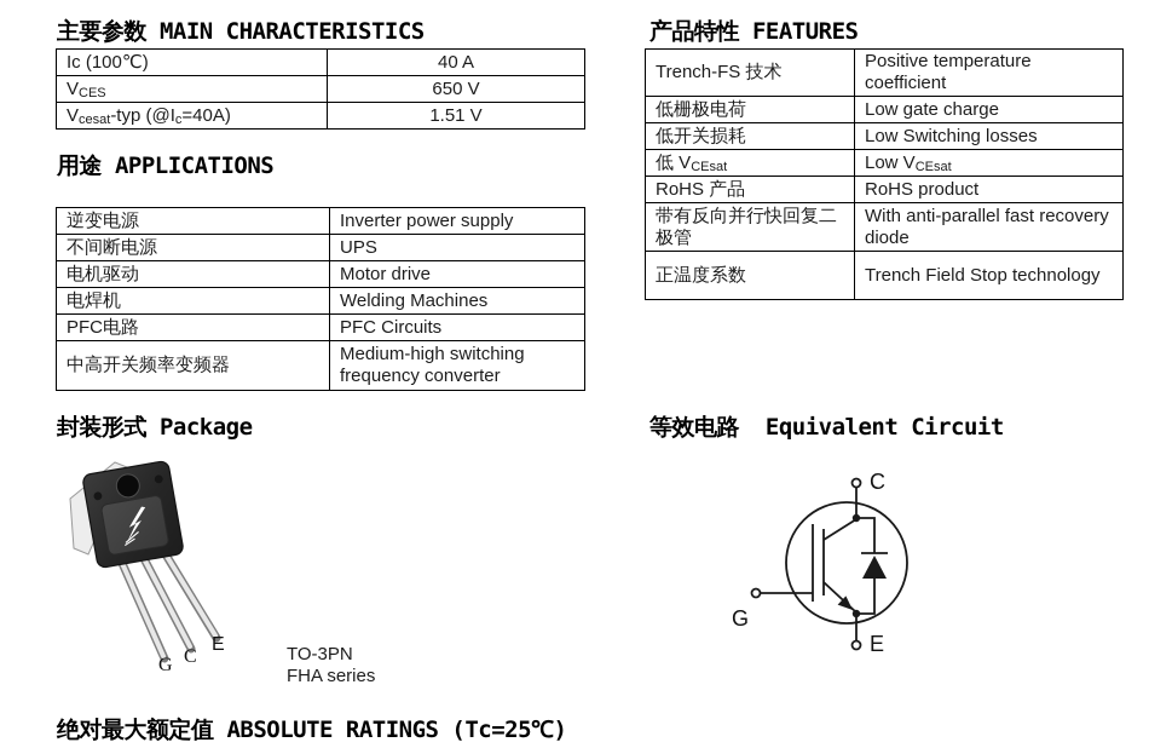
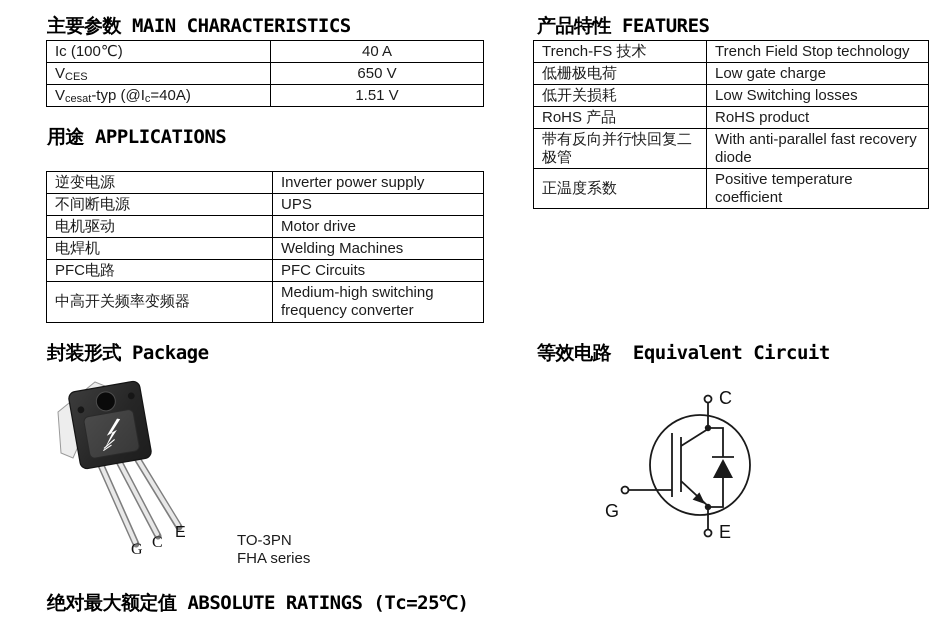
  主要参数 MAIN CHARACTERISTICS
  产品特性 FEATURES
  用途 APPLICATIONS
  封装形式 Package
  等效电路 Equivalent Circuit
  绝对最大额定值 ABSOLUTE RATINGS (Tc=25℃)
  Ic (100℃)	40 A
  VCES	650 V
  Vcesat-typ (@Ic=40A)	1.51 V
  逆变电源	Inverter power supply
  不间断电源	UPS
  电机驱动	Motor drive
  电焊机	Welding Machines
  PFC电路	PFC Circuits
  中高开关频率变频器	Medium-high switching frequency converter
- Trench-FS 技术	Positive temperature coefficient
+ Trench-FS 技术	Trench Field Stop technology
  低栅极电荷	Low gate charge
  低开关损耗	Low Switching losses
- 低 VCEsat	Low VCEsat
  RoHS 产品	RoHS product
  带有反向并行快回复二极管	With anti-parallel fast recovery diode
- 正温度系数	Trench Field Stop technology
+ 正温度系数	Positive temperature coefficient
  G
  C
  E
  TO-3PN
  FHA series
  C
  G
  E
